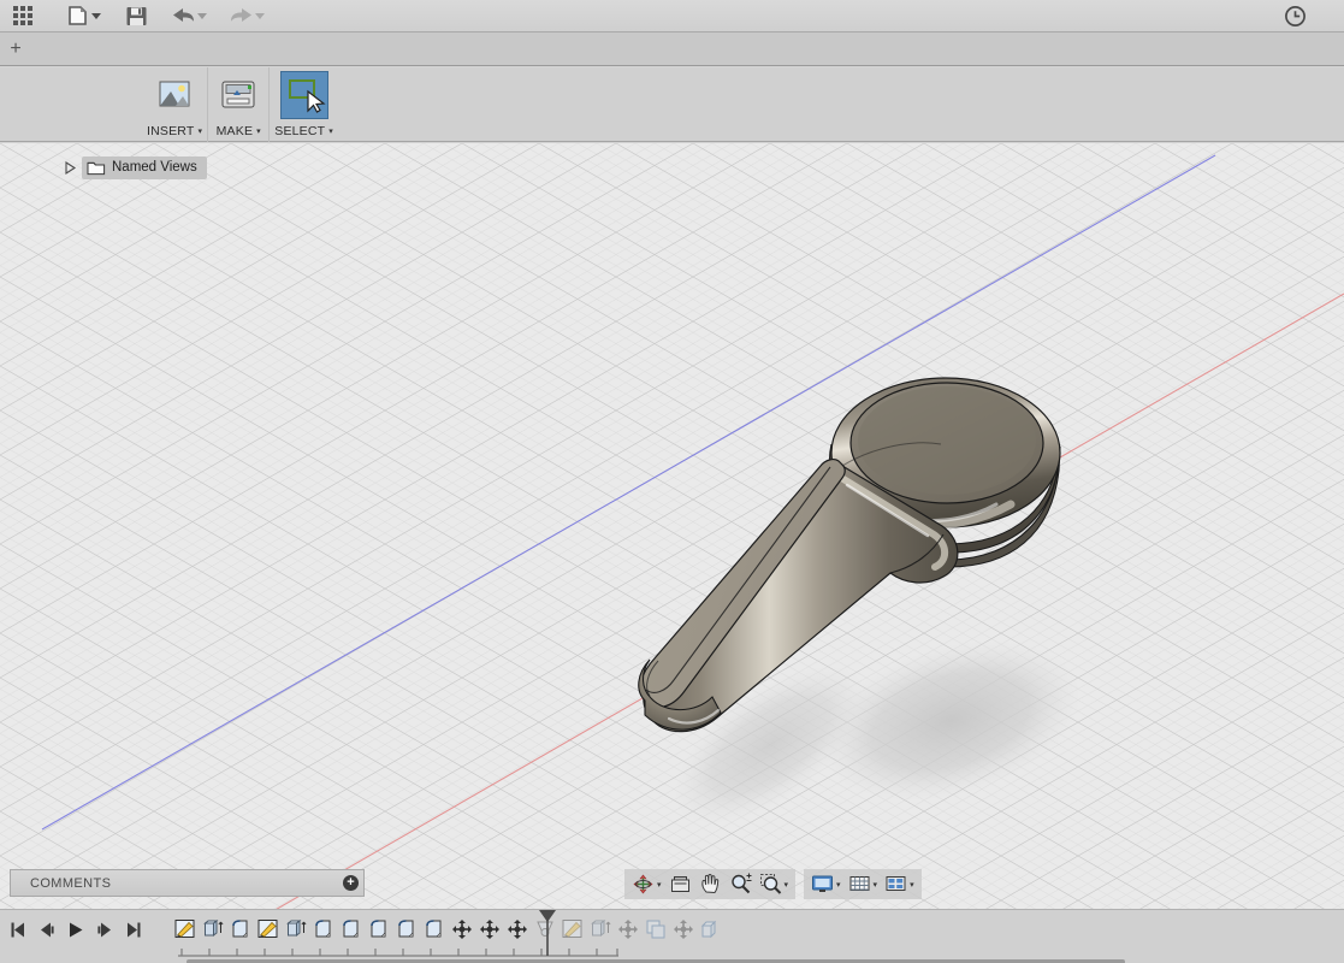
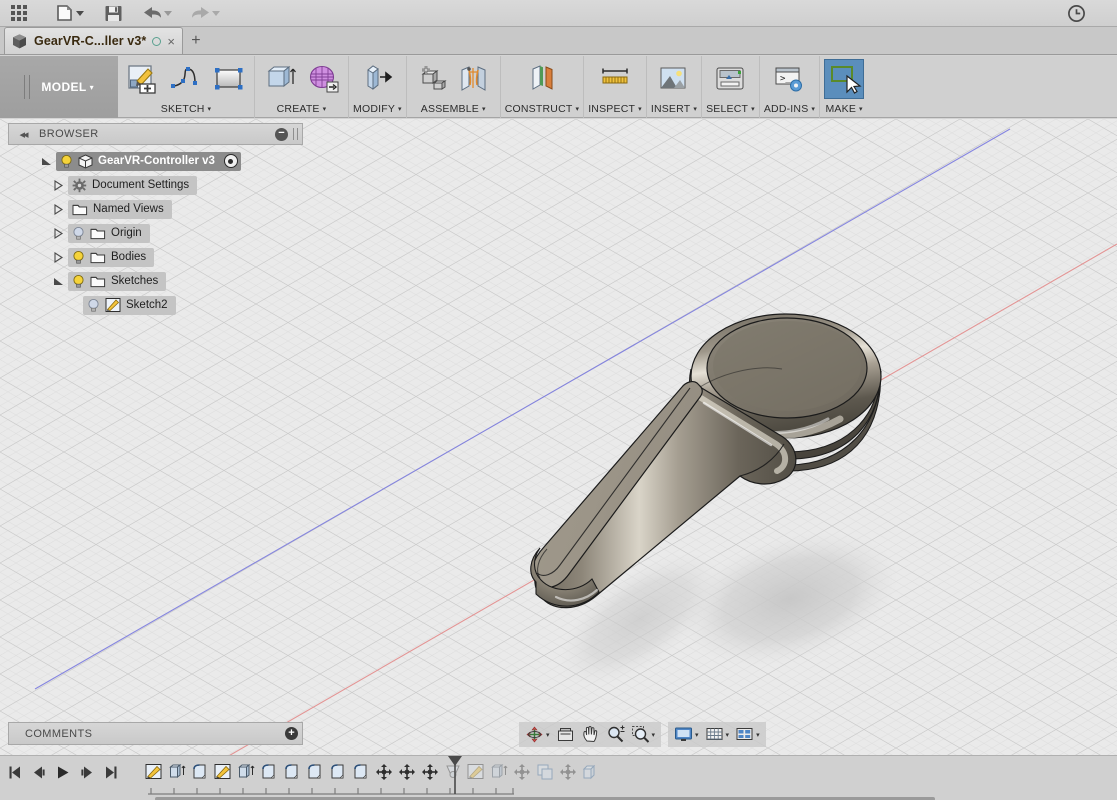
+ GearVR-C...ller v3*
+ ×
  +
+ MODEL
+ ▾
+ SKETCH
+ CREATE
+ MODIFY
+ ASSEMBLE
+ CONSTRUCT
+ INSPECT
  INSERT
- MAKE
+ SELECT
+ >_
+ ADD-INS
- SELECT
+ MAKE
+ ◂◂
+ BROWSER
+ −
+ GearVR-Controller v3
+ Document Settings
  Named Views
+ Origin
+ Bodies
+ Sketches
+ Sketch2
  COMMENTS
  +
